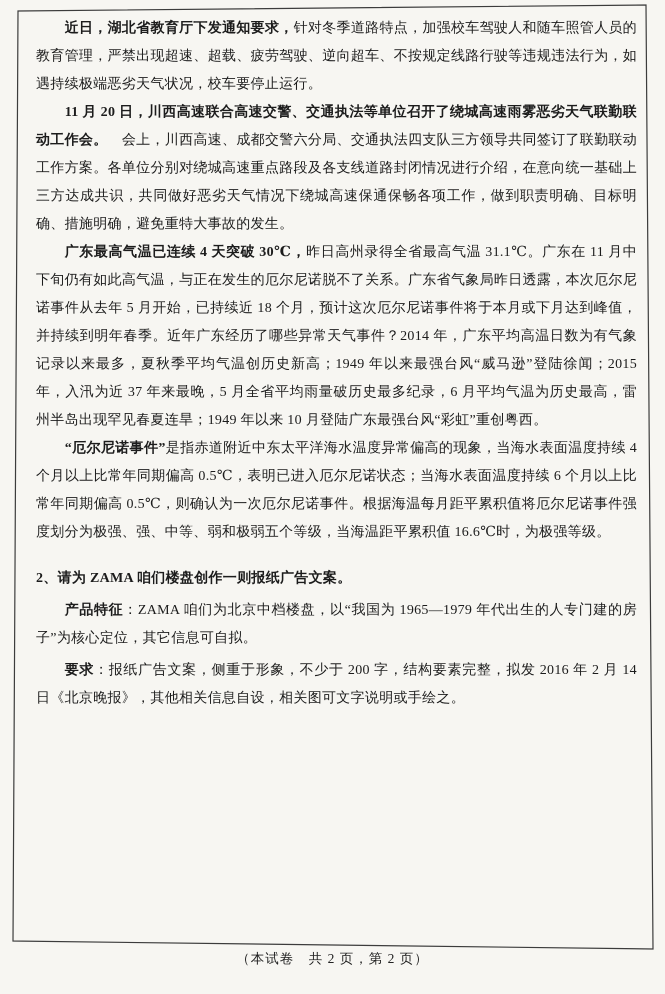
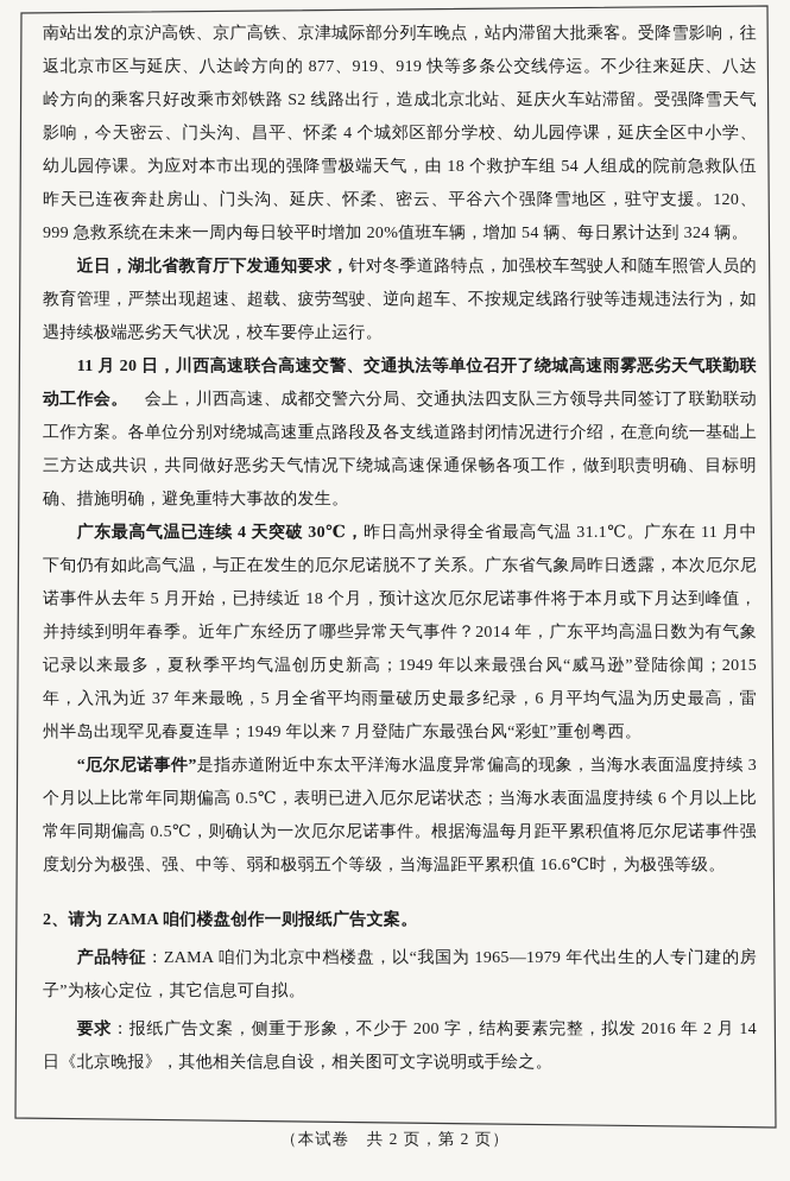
+ 南站出发的京沪高铁、京广高铁、京津城际部分列车晚点，站内滞留大批乘客。受降雪影响，往返北京市区与延庆、八达岭方向的 877、919、919 快等多条公交线停运。不少往来延庆、八达岭方向的乘客只好改乘市郊铁路 S2 线路出行，造成北京北站、延庆火车站滞留。受强降雪天气影响，今天密云、门头沟、昌平、怀柔 4 个城郊区部分学校、幼儿园停课，延庆全区中小学、幼儿园停课。为应对本市出现的强降雪极端天气，由 18 个救护车组 54 人组成的院前急救队伍昨天已连夜奔赴房山、门头沟、延庆、怀柔、密云、平谷六个强降雪地区，驻守支援。120、999 急救系统在未来一周内每日较平时增加 20%值班车辆，增加 54 辆、每日累计达到 324 辆。
  近日，湖北省教育厅下发通知要求，针对冬季道路特点，加强校车驾驶人和随车照管人员的教育管理，严禁出现超速、超载、疲劳驾驶、逆向超车、不按规定线路行驶等违规违法行为，如遇持续极端恶劣天气状况，校车要停止运行。
  11 月 20 日，川西高速联合高速交警、交通执法等单位召开了绕城高速雨雾恶劣天气联勤联动工作会。 会上，川西高速、成都交警六分局、交通执法四支队三方领导共同签订了联勤联动工作方案。各单位分别对绕城高速重点路段及各支线道路封闭情况进行介绍，在意向统一基础上三方达成共识，共同做好恶劣天气情况下绕城高速保通保畅各项工作，做到职责明确、目标明确、措施明确，避免重特大事故的发生。
- 广东最高气温已连续 4 天突破 30℃，昨日高州录得全省最高气温 31.1℃。广东在 11 月中下旬仍有如此高气温，与正在发生的厄尔尼诺脱不了关系。广东省气象局昨日透露，本次厄尔尼诺事件从去年 5 月开始，已持续近 18 个月，预计这次厄尔尼诺事件将于本月或下月达到峰值，并持续到明年春季。近年广东经历了哪些异常天气事件？2014 年，广东平均高温日数为有气象记录以来最多，夏秋季平均气温创历史新高；1949 年以来最强台风“威马逊”登陆徐闻；2015 年，入汛为近 37 年来最晚，5 月全省平均雨量破历史最多纪录，6 月平均气温为历史最高，雷州半岛出现罕见春夏连旱；1949 年以来 10 月登陆广东最强台风“彩虹”重创粤西。
+ 广东最高气温已连续 4 天突破 30℃，昨日高州录得全省最高气温 31.1℃。广东在 11 月中下旬仍有如此高气温，与正在发生的厄尔尼诺脱不了关系。广东省气象局昨日透露，本次厄尔尼诺事件从去年 5 月开始，已持续近 18 个月，预计这次厄尔尼诺事件将于本月或下月达到峰值，并持续到明年春季。近年广东经历了哪些异常天气事件？2014 年，广东平均高温日数为有气象记录以来最多，夏秋季平均气温创历史新高；1949 年以来最强台风“威马逊”登陆徐闻；2015 年，入汛为近 37 年来最晚，5 月全省平均雨量破历史最多纪录，6 月平均气温为历史最高，雷州半岛出现罕见春夏连旱；1949 年以来 7 月登陆广东最强台风“彩虹”重创粤西。
- “厄尔尼诺事件”是指赤道附近中东太平洋海水温度异常偏高的现象，当海水表面温度持续 4 个月以上比常年同期偏高 0.5℃，表明已进入厄尔尼诺状态；当海水表面温度持续 6 个月以上比常年同期偏高 0.5℃，则确认为一次厄尔尼诺事件。根据海温每月距平累积值将厄尔尼诺事件强度划分为极强、强、中等、弱和极弱五个等级，当海温距平累积值 16.6℃时，为极强等级。
+ “厄尔尼诺事件”是指赤道附近中东太平洋海水温度异常偏高的现象，当海水表面温度持续 3 个月以上比常年同期偏高 0.5℃，表明已进入厄尔尼诺状态；当海水表面温度持续 6 个月以上比常年同期偏高 0.5℃，则确认为一次厄尔尼诺事件。根据海温每月距平累积值将厄尔尼诺事件强度划分为极强、强、中等、弱和极弱五个等级，当海温距平累积值 16.6℃时，为极强等级。
  2、请为 ZAMA 咱们楼盘创作一则报纸广告文案。
  产品特征：ZAMA 咱们为北京中档楼盘，以“我国为 1965—1979 年代出生的人专门建的房子”为核心定位，其它信息可自拟。
  要求：报纸广告文案，侧重于形象，不少于 200 字，结构要素完整，拟发 2016 年 2 月 14 日《北京晚报》，其他相关信息自设，相关图可文字说明或手绘之。
  （本试卷 共 2 页，第 2 页）
